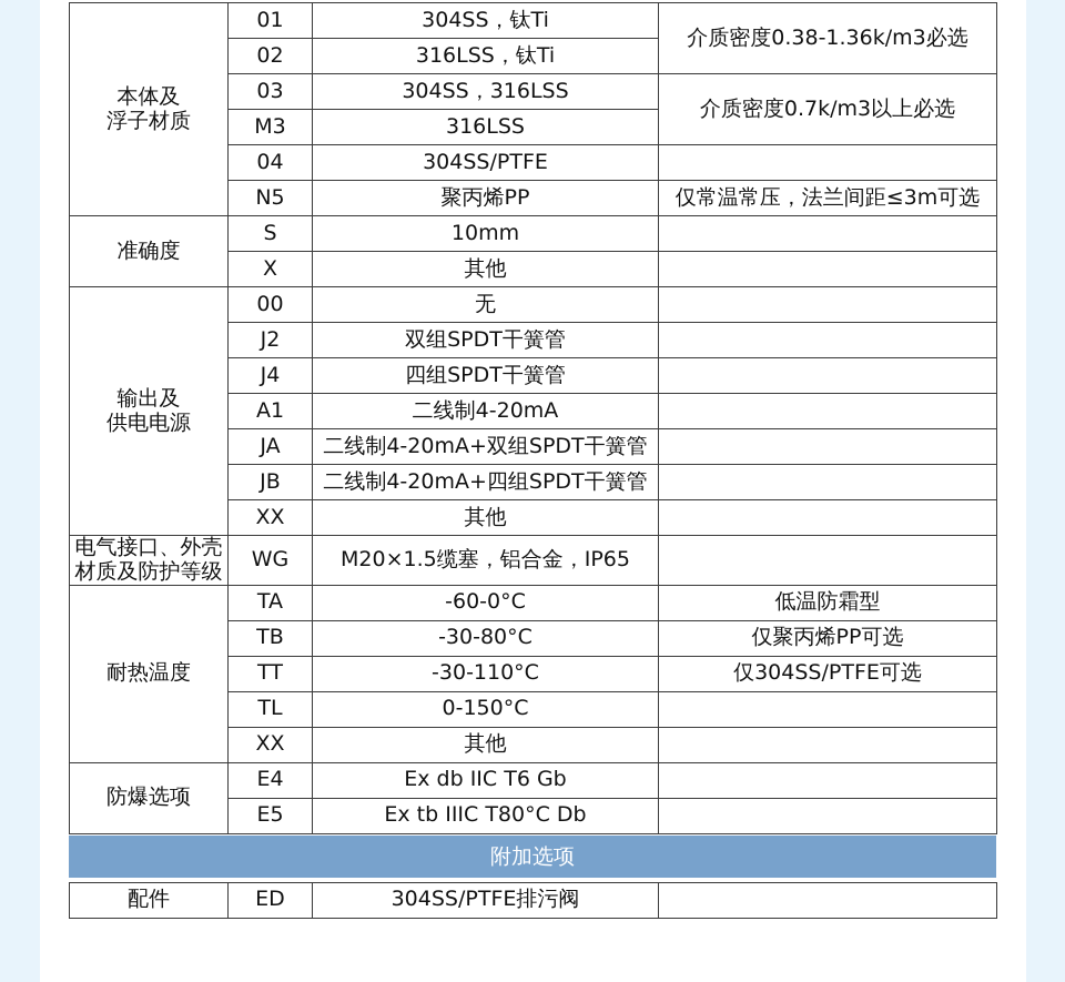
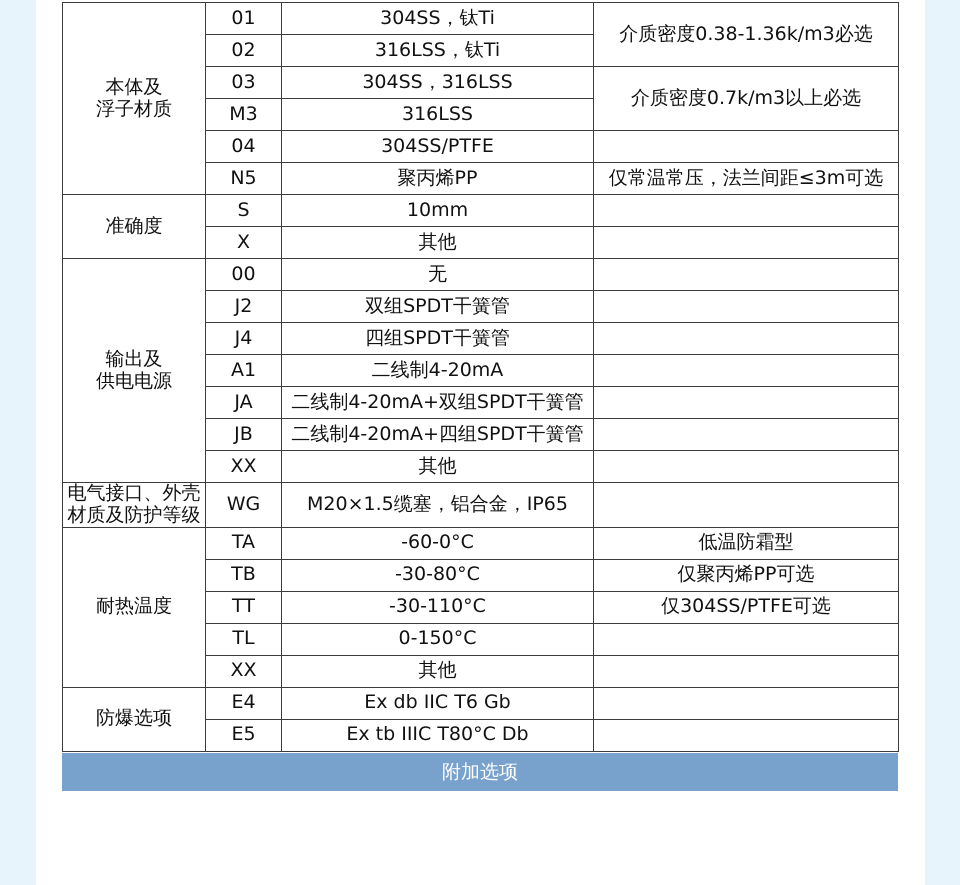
  本体及 浮子材质	01	304SS，钛Ti	介质密度0.38-1.36k/m3必选
  02	316LSS，钛Ti
  03	304SS，316LSS	介质密度0.7k/m3以上必选
  M3	316LSS
  04	304SS/PTFE
  N5	聚丙烯PP	仅常温常压，法兰间距≤3m可选
  准确度	S	10mm
  X	其他
  输出及 供电电源	00	无
  J2	双组SPDT干簧管
  J4	四组SPDT干簧管
  A1	二线制4-20mA
  JA	二线制4-20mA+双组SPDT干簧管
  JB	二线制4-20mA+四组SPDT干簧管
  XX	其他
  电气接口、外壳 材质及防护等级	WG	M20×1.5缆塞，铝合金，IP65
  耐热温度	TA	-60-0°C	低温防霜型
  TB	-30-80°C	仅聚丙烯PP可选
  TT	-30-110°C	仅304SS/PTFE可选
  TL	0-150°C
  XX	其他
  防爆选项	E4	Ex db IIC T6 Gb
  E5	Ex tb IIIC T80°C Db
  附加选项
- 配件	ED	304SS/PTFE排污阀
